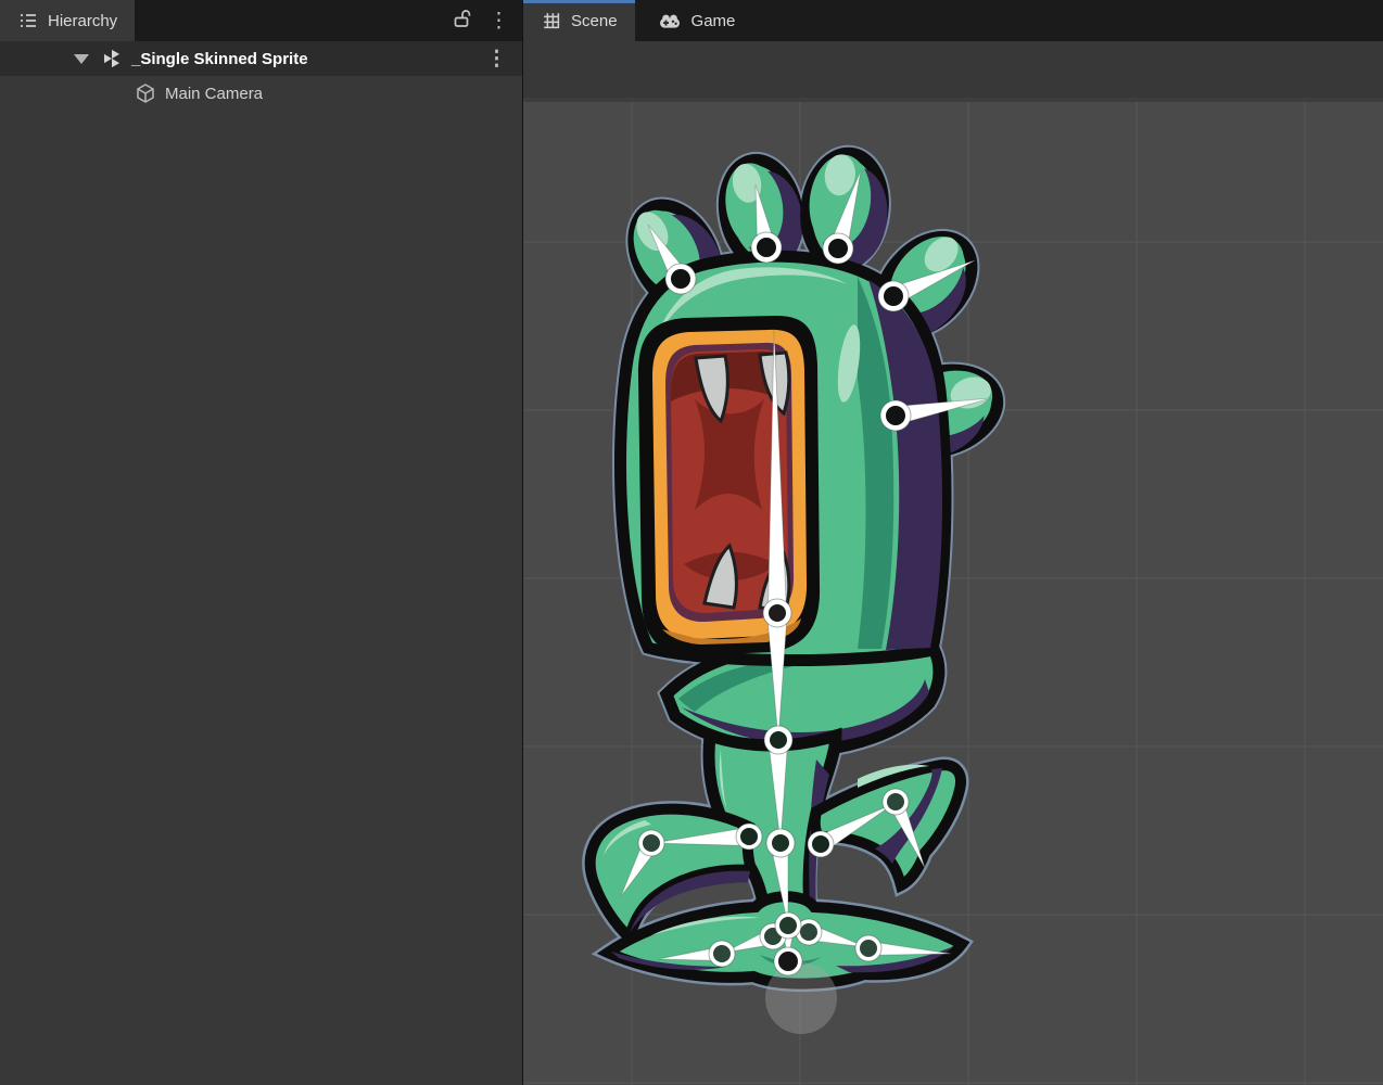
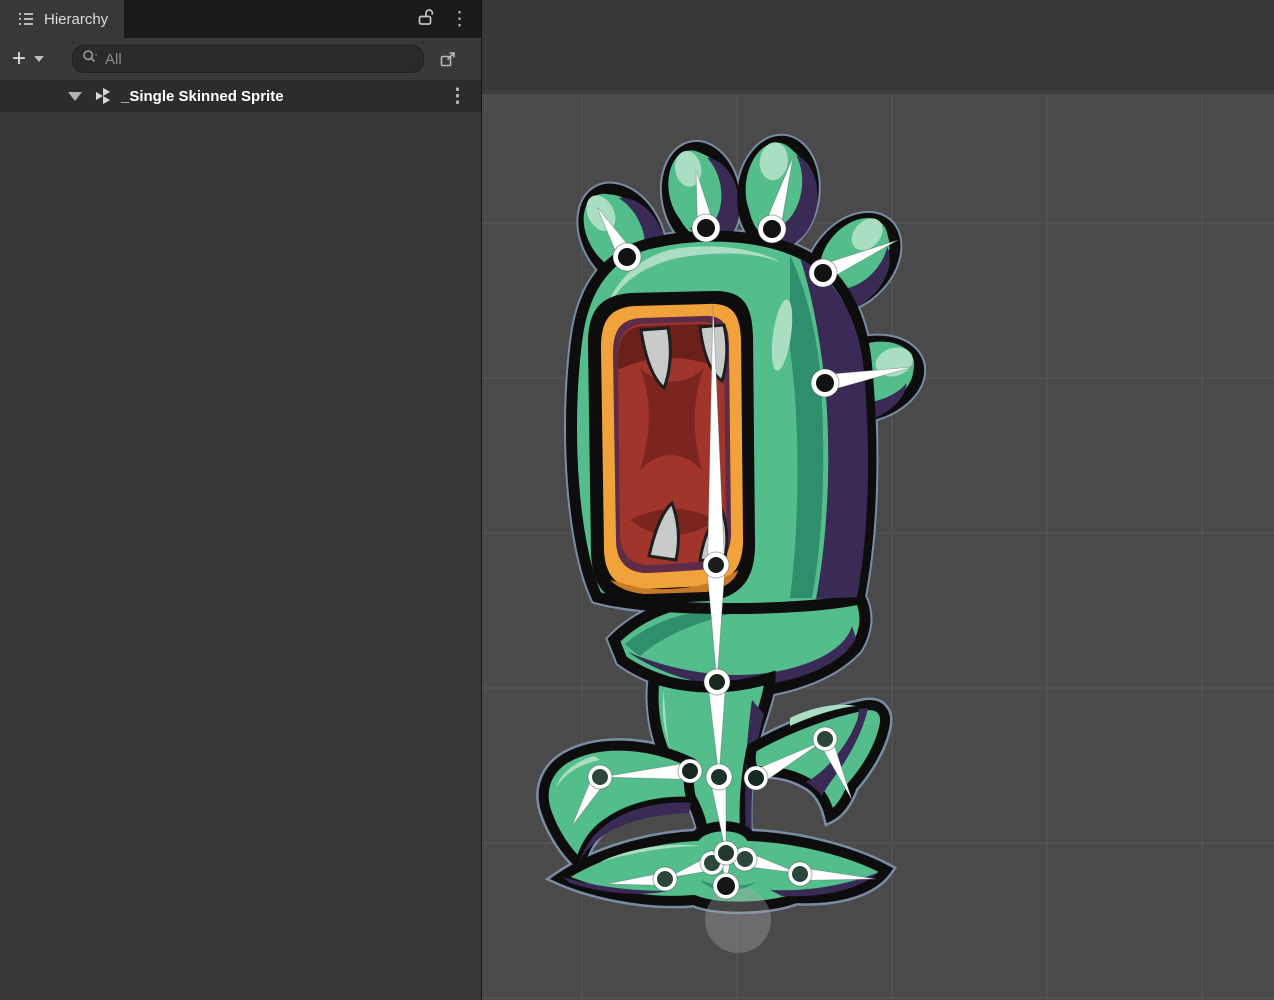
  Hierarchy
  ⋮
+ +
+ All
  _Single Skinned Sprite
  ⋮
- Main Camera
- Scene
- Game
